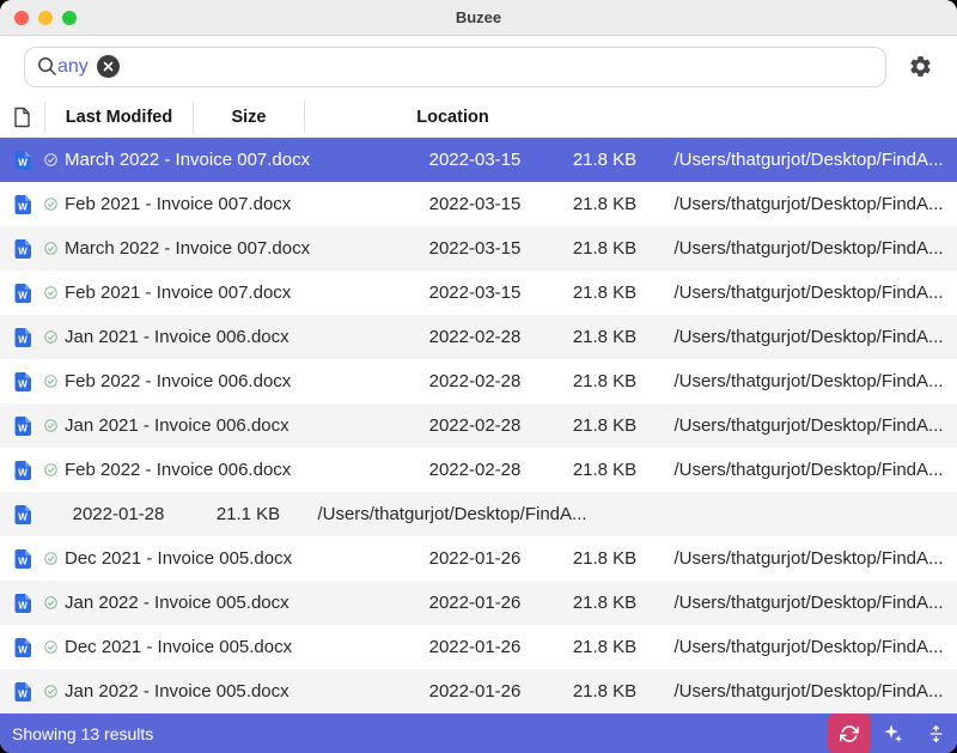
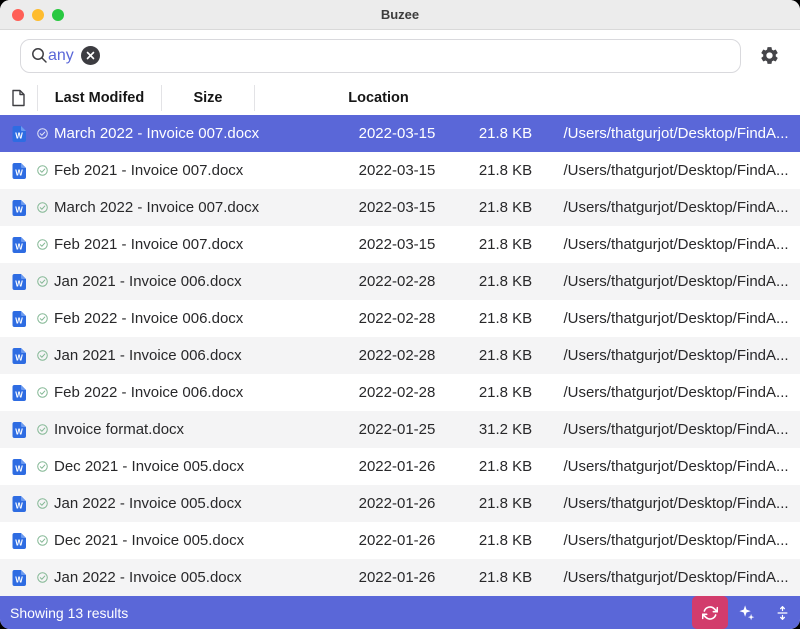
  Buzee
  any
  Last Modifed
  Size
  Location
  W
  March 2022 - Invoice 007.docx
  2022-03-15
  21.8 KB
  /Users/thatgurjot/Desktop/FindA...
  W
  Feb 2021 - Invoice 007.docx
  2022-03-15
  21.8 KB
  /Users/thatgurjot/Desktop/FindA...
  W
  March 2022 - Invoice 007.docx
  2022-03-15
  21.8 KB
  /Users/thatgurjot/Desktop/FindA...
  W
  Feb 2021 - Invoice 007.docx
  2022-03-15
  21.8 KB
  /Users/thatgurjot/Desktop/FindA...
  W
  Jan 2021 - Invoice 006.docx
  2022-02-28
  21.8 KB
  /Users/thatgurjot/Desktop/FindA...
  W
  Feb 2022 - Invoice 006.docx
  2022-02-28
  21.8 KB
  /Users/thatgurjot/Desktop/FindA...
  W
  Jan 2021 - Invoice 006.docx
  2022-02-28
  21.8 KB
  /Users/thatgurjot/Desktop/FindA...
  W
  Feb 2022 - Invoice 006.docx
  2022-02-28
  21.8 KB
  /Users/thatgurjot/Desktop/FindA...
  W
+ Invoice format.docx
- 2022-01-28
+ 2022-01-25
- 21.1 KB
+ 31.2 KB
  /Users/thatgurjot/Desktop/FindA...
  W
  Dec 2021 - Invoice 005.docx
  2022-01-26
  21.8 KB
  /Users/thatgurjot/Desktop/FindA...
  W
  Jan 2022 - Invoice 005.docx
  2022-01-26
  21.8 KB
  /Users/thatgurjot/Desktop/FindA...
  W
  Dec 2021 - Invoice 005.docx
  2022-01-26
  21.8 KB
  /Users/thatgurjot/Desktop/FindA...
  W
  Jan 2022 - Invoice 005.docx
  2022-01-26
  21.8 KB
  /Users/thatgurjot/Desktop/FindA...
  Showing 13 results
